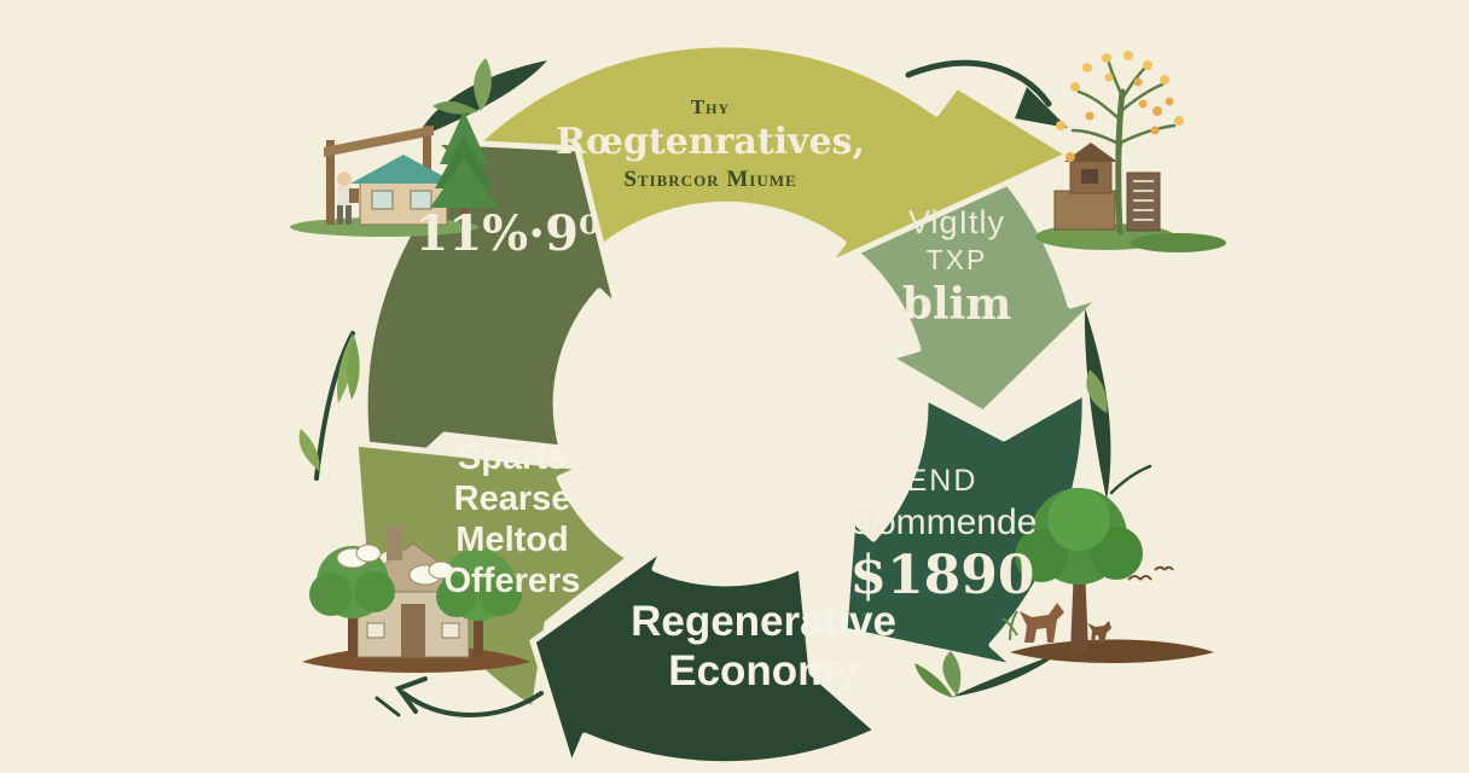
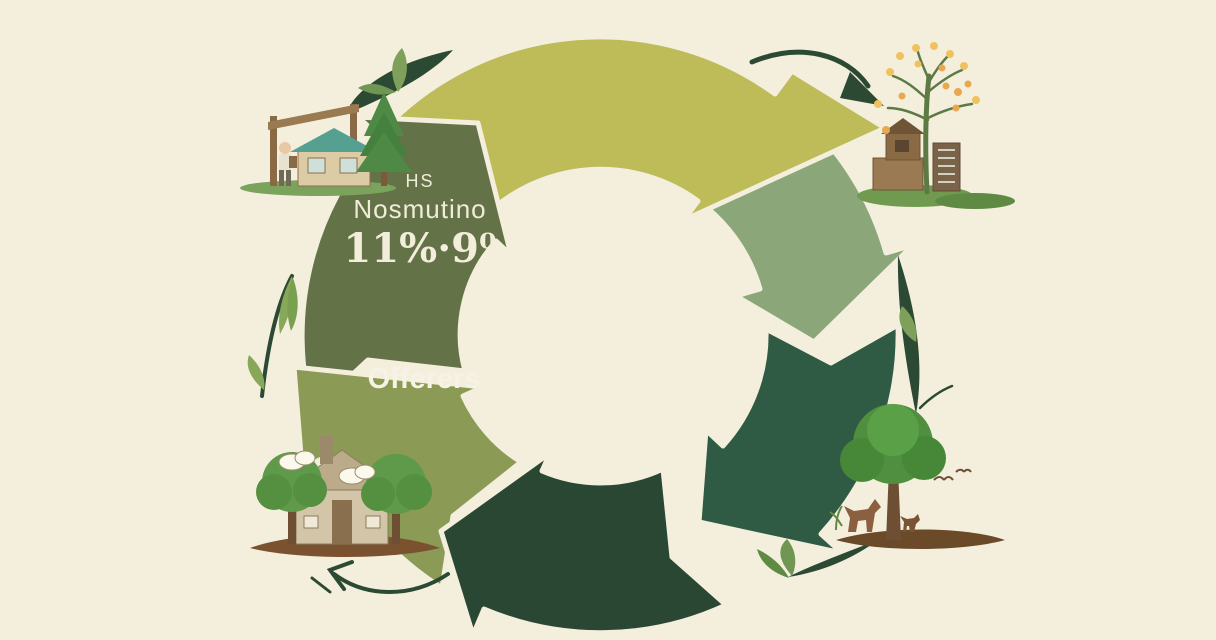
- Thy
- Rœgtenratives,
- Stibrcor Miume
- VigItly
- TXP
- blim
- END
- Oommende
- $1890
- Regenerative
- Economy
- Sparts
- Rearse
- Meltod
  Offerers
+ HS
+ Nosmutino
  11%·9⁰
